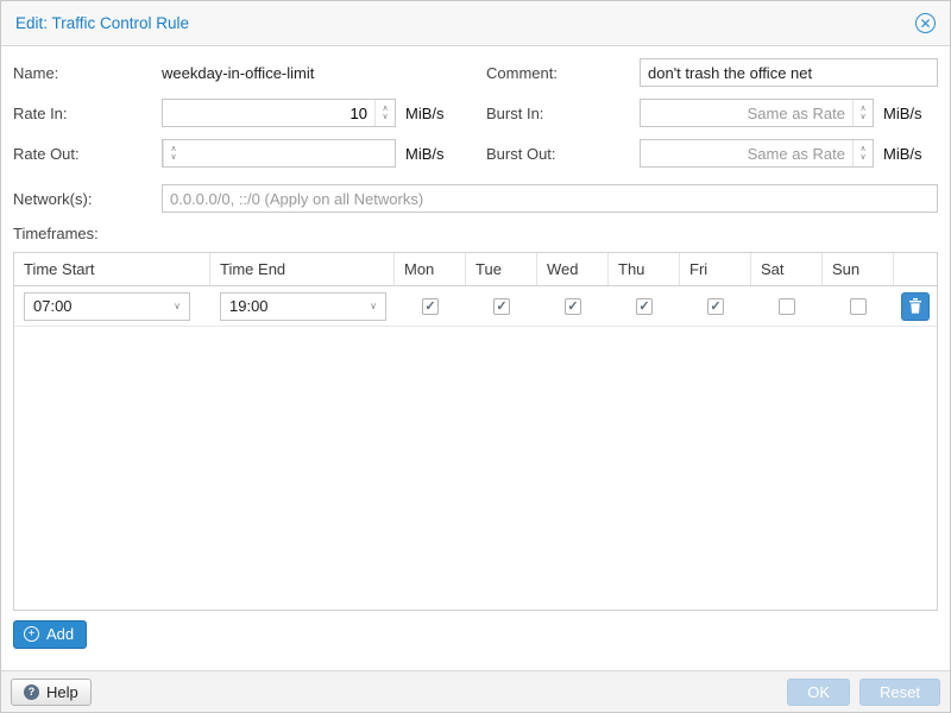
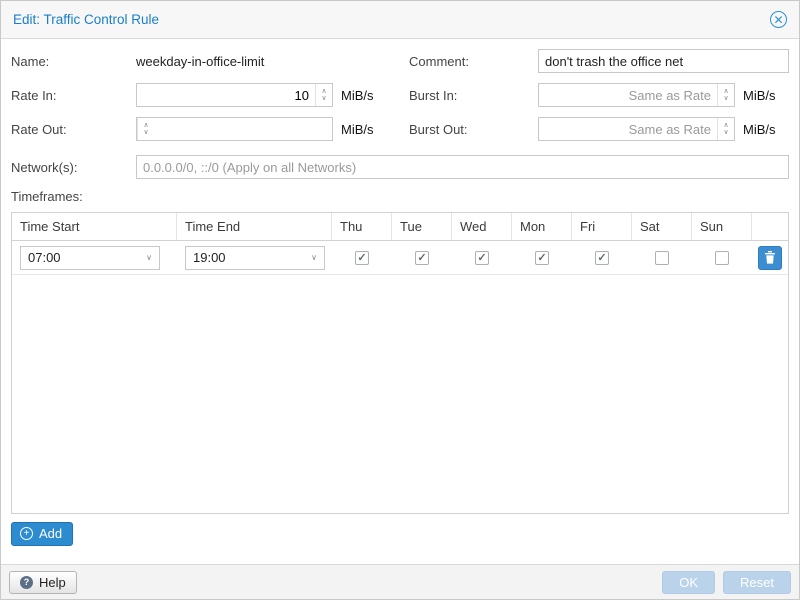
  Edit: Traffic Control Rule
  ✕
  Name:
  weekday-in-office-limit
  Comment:
  don't trash the office net
  Rate In:
  10
  MiB/s
  Burst In:
  Same as Rate
  MiB/s
  Rate Out:
  MiB/s
  Burst Out:
  Same as Rate
  MiB/s
  Network(s):
  0.0.0.0/0, ::/0 (Apply on all Networks)
  Timeframes:
  Time Start
  Time End
- Mon
+ Thu
  Tue
  Wed
- Thu
+ Mon
  Fri
  Sat
  Sun
  07:00
  ∨
  19:00
  ∨
  +
  Add
  ?
  Help
  OK
  Reset
